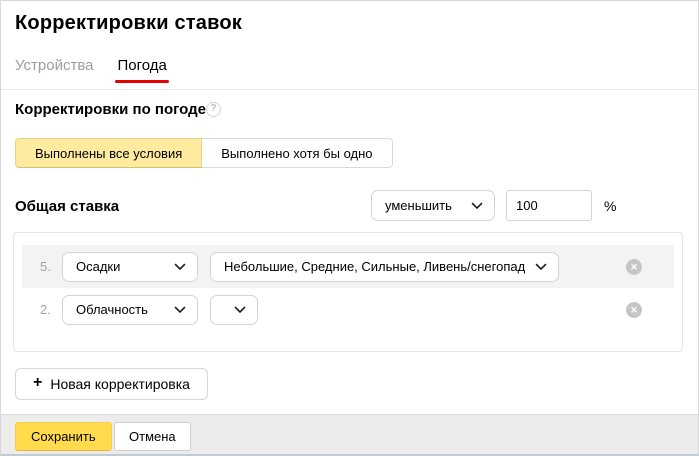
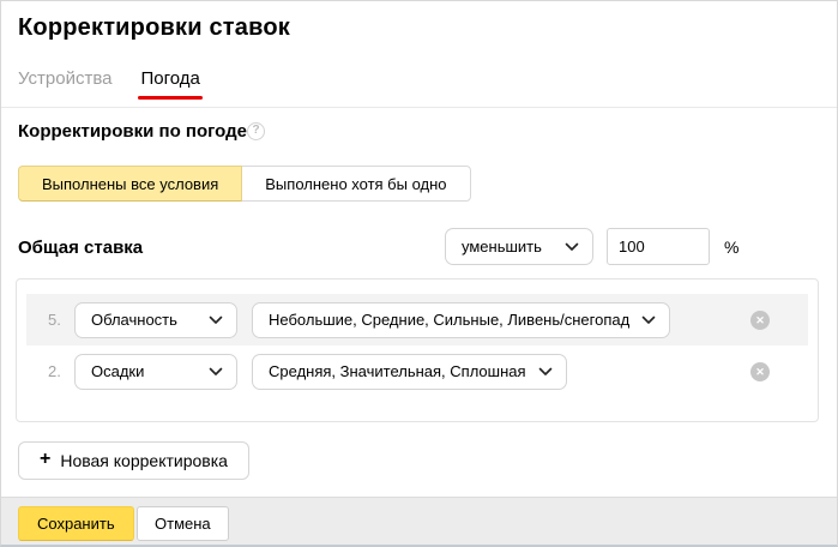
  Корректировки ставок
  Устройства
  Погода
  Корректировки по погоде
  ?
  Выполнены все условия
  Выполнено хотя бы одно
  Общая ставка
  уменьшить
  100
  %
  5.
- Осадки
+ Облачность
  Небольшие, Средние, Сильные, Ливень/снегопад
  ✕
  2.
- Облачность
+ Осадки
+ Средняя, Значительная, Сплошная
  ✕
  +
  Новая корректировка
  Сохранить
  Отмена
